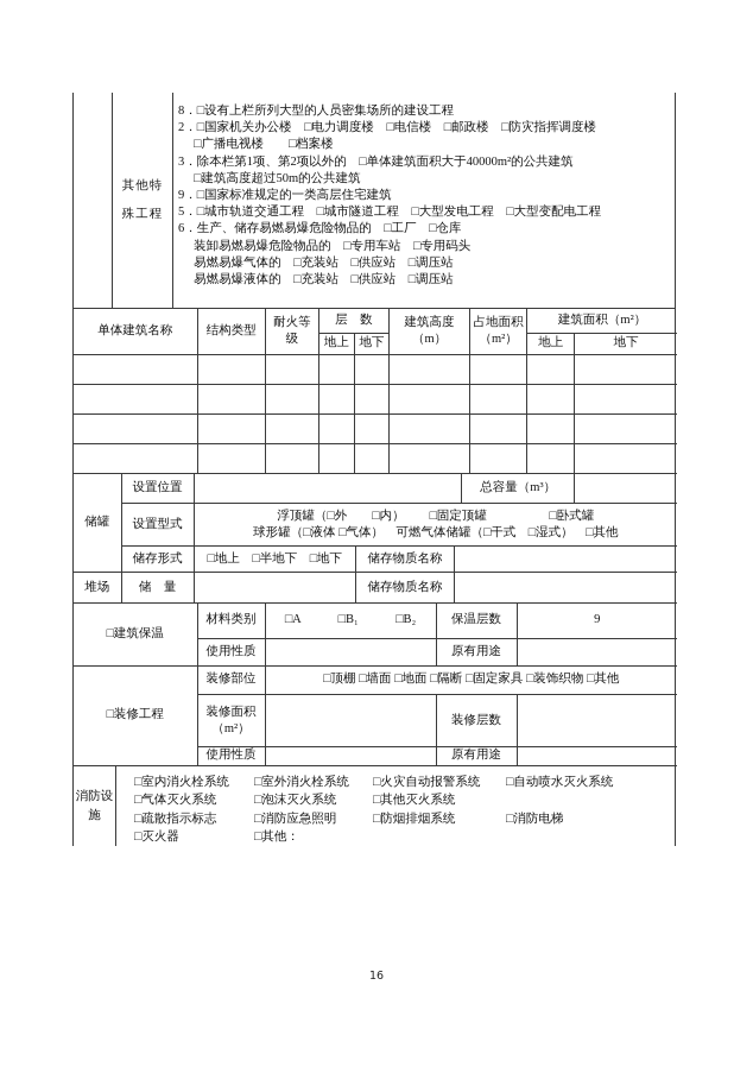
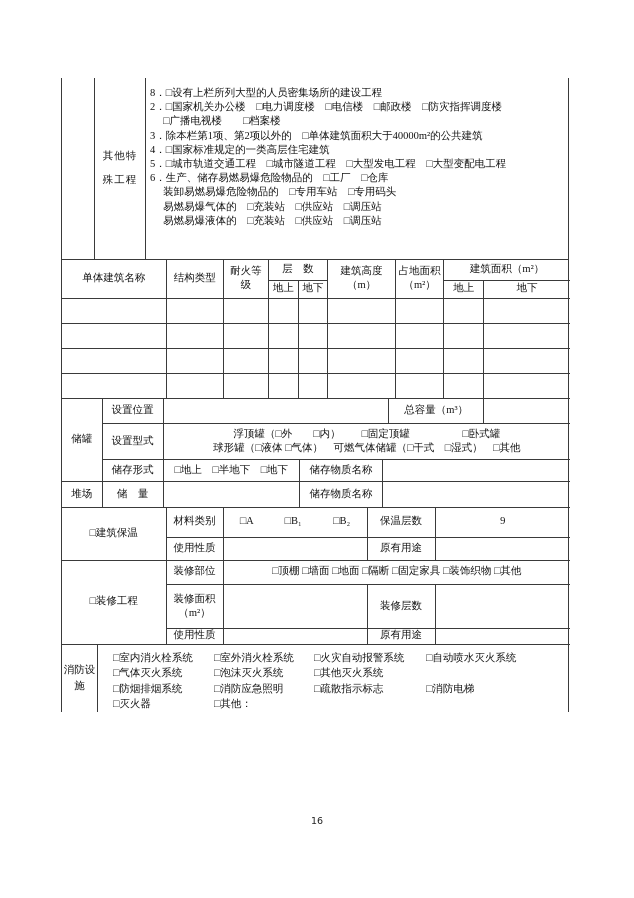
  其他特
  殊工程
  8．□设有上栏所列大型的人员密集场所的建设工程
  2．□国家机关办公楼 □电力调度楼 □电信楼 □邮政楼 □防灾指挥调度楼
  □广播电视楼 □档案楼
  3．除本栏第1项、第2项以外的 □单体建筑面积大于40000m²的公共建筑
- □建筑高度超过50m的公共建筑
- 9．□国家标准规定的一类高层住宅建筑
+ 4．□国家标准规定的一类高层住宅建筑
  5．□城市轨道交通工程 □城市隧道工程 □大型发电工程 □大型变配电工程
  6．生产、储存易燃易爆危险物品的 □工厂 □仓库
  装卸易燃易爆危险物品的 □专用车站 □专用码头
  易燃易爆气体的 □充装站 □供应站 □调压站
  易燃易爆液体的 □充装站 □供应站 □调压站
  单体建筑名称	结构类型	耐火等级	层 数	建筑高度 （m）	占地面积 （m²）	建筑面积（m²）
  地上	地下	地上	地下
  储罐	设置位置		总容量（m³）
  设置型式	浮顶罐（□外 □内） □固定顶罐 □卧式罐 球形罐（□液体 □气体） 可燃气体储罐（□干式 □湿式） □其他
  储存形式	□地上 □半地下 □地下	储存物质名称
  堆场	储 量		储存物质名称
  □建筑保温	材料类别	□A □B₁ □B₂	保温层数	9
  使用性质		原有用途
  □装修工程	装修部位	□顶棚 □墙面 □地面 □隔断 □固定家具 □装饰织物 □其他
  装修面积 （m²）		装修层数
  使用性质		原有用途
  消防设
  施
  □室内消火栓系统
  □室外消火栓系统
  □火灾自动报警系统
  □自动喷水灭火系统
  □气体灭火系统
  □泡沫灭火系统
  □其他灭火系统
- □疏散指示标志
+ □防烟排烟系统
  □消防应急照明
- □防烟排烟系统
+ □疏散指示标志
  □消防电梯
  □灭火器
  □其他：
  16
